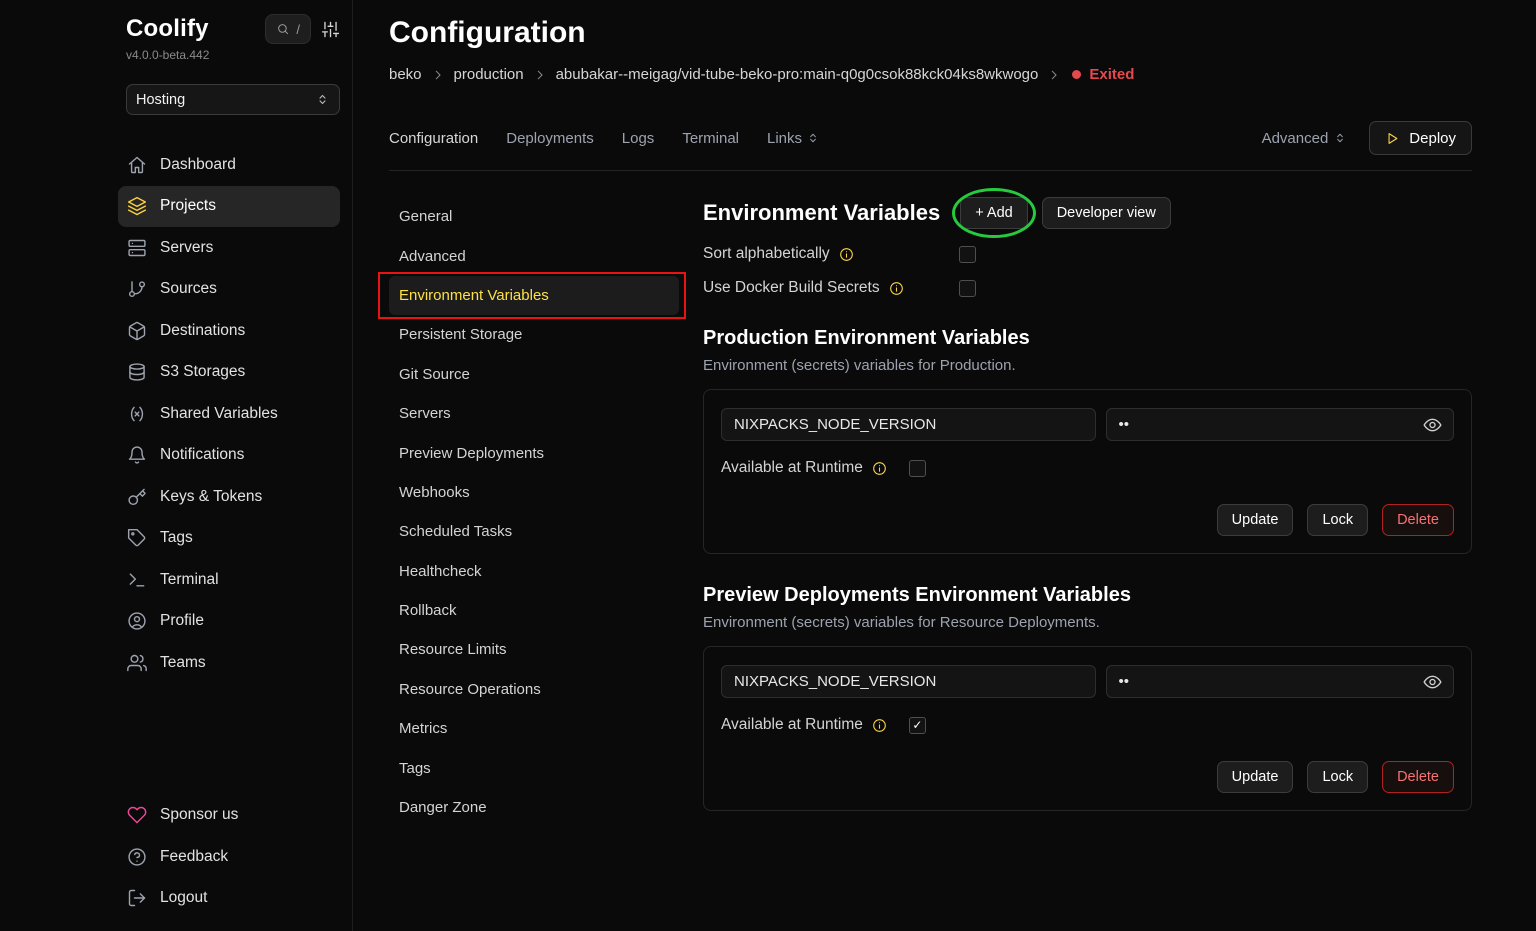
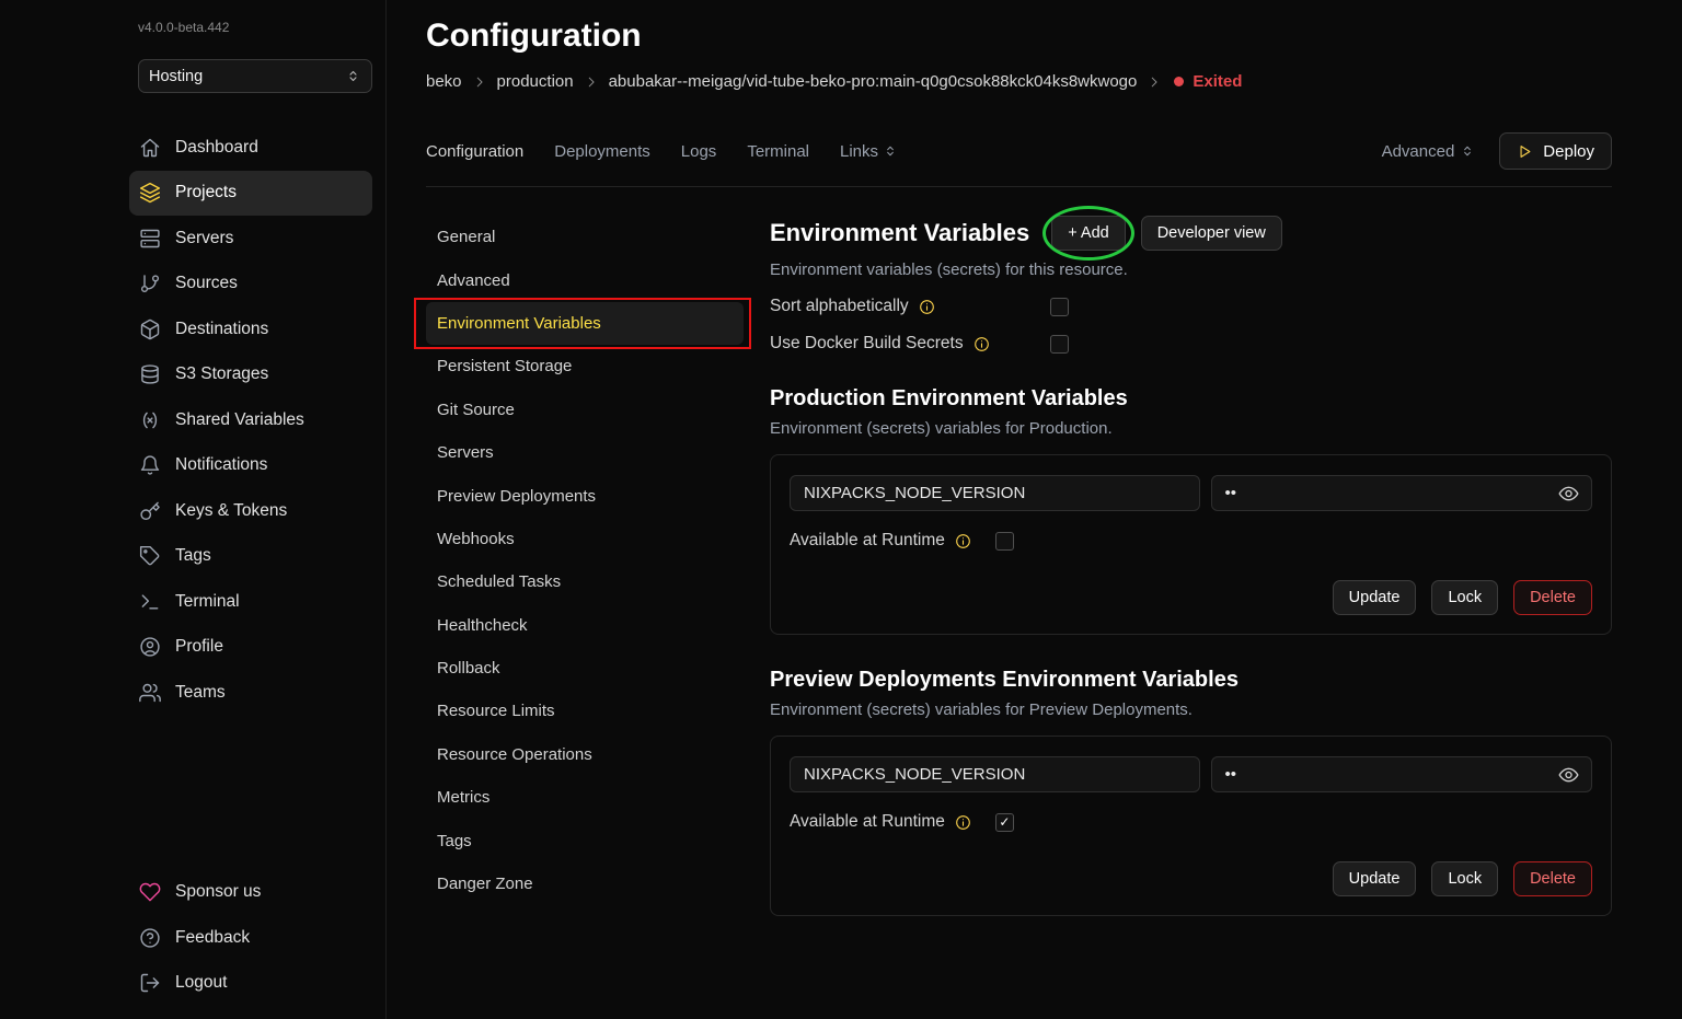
- Coolify
- /
  v4.0.0-beta.442
  Hosting
  Dashboard
  Projects
  Servers
  Sources
  Destinations
  S3 Storages
  Shared Variables
  Notifications
  Keys & Tokens
  Tags
  Terminal
  Profile
  Teams
  Sponsor us
  Feedback
  Logout
  Configuration
  beko
  production
  abubakar--meigag/vid-tube-beko-pro:main-q0g0csok88kck04ks8wkwogo
  Exited
  Configuration
  Deployments
  Logs
  Terminal
  Links
  Advanced
  Deploy
  General
  Advanced
  Environment Variables
  Persistent Storage
  Git Source
  Servers
  Preview Deployments
  Webhooks
  Scheduled Tasks
  Healthcheck
  Rollback
  Resource Limits
  Resource Operations
  Metrics
  Tags
  Danger Zone
  Environment Variables
  + Add
  Developer view
+ Environment variables (secrets) for this resource.
  Sort alphabetically
  Use Docker Build Secrets
  Production Environment Variables
  Environment (secrets) variables for Production.
  NIXPACKS_NODE_VERSION
  ••
  Available at Runtime
  Update
  Lock
  Delete
  Preview Deployments Environment Variables
- Environment (secrets) variables for Resource Deployments.
+ Environment (secrets) variables for Preview Deployments.
  NIXPACKS_NODE_VERSION
  ••
  Available at Runtime
  ✓
  Update
  Lock
  Delete
